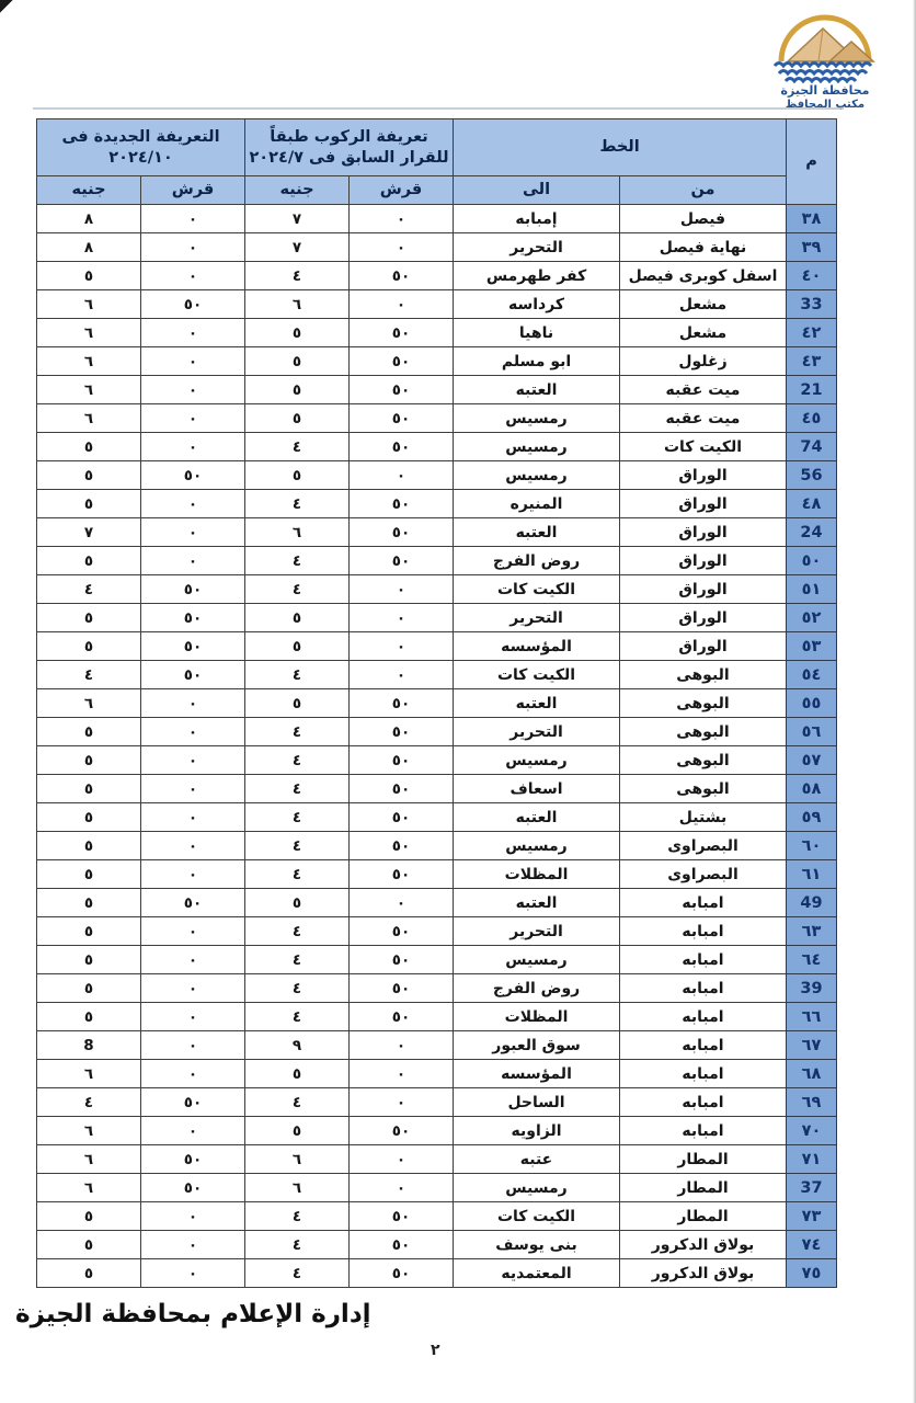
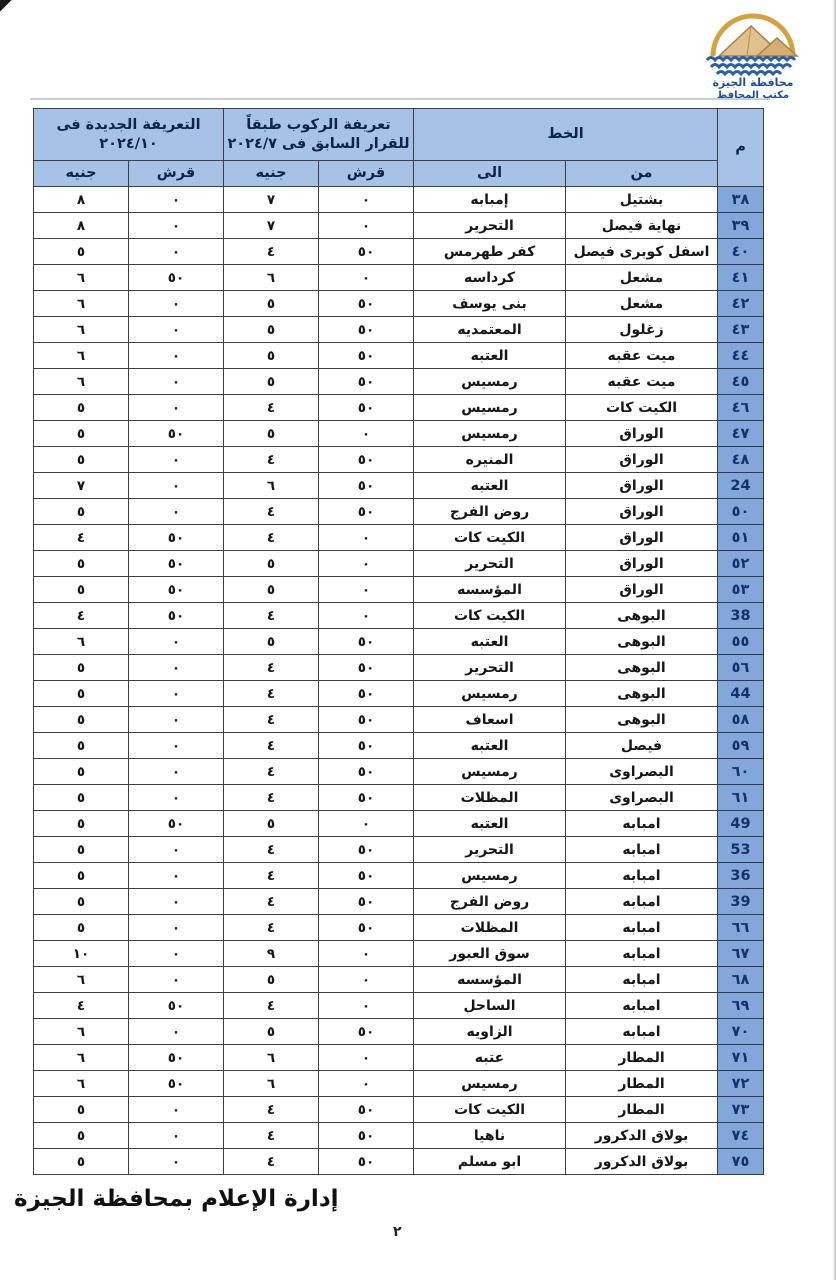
  محافظة الجيزة
  مكتب المحافظ
  م	الخط	تعريفة الركوب طبقاً للقرار السابق فى ٢٠٢٤/٧	التعريفة الجديدة فى ٢٠٢٤/١٠
  من	الى	قرش	جنيه	قرش	جنيه
- ٣٨	فيصل	إمبابه	٠	٧	٠	٨
+ ٣٨	بشتيل	إمبابه	٠	٧	٠	٨
  ٣٩	نهاية فيصل	التحرير	٠	٧	٠	٨
  ٤٠	اسفل كوبرى فيصل	كفر طهرمس	٥٠	٤	٠	٥
- 33	مشعل	كرداسه	٠	٦	٥٠	٦
+ ٤١	مشعل	كرداسه	٠	٦	٥٠	٦
- ٤٢	مشعل	ناهيا	٥٠	٥	٠	٦
+ ٤٢	مشعل	بنى يوسف	٥٠	٥	٠	٦
- ٤٣	زغلول	ابو مسلم	٥٠	٥	٠	٦
+ ٤٣	زغلول	المعتمديه	٥٠	٥	٠	٦
- 21	ميت عقبه	العتبه	٥٠	٥	٠	٦
+ ٤٤	ميت عقبه	العتبه	٥٠	٥	٠	٦
  ٤٥	ميت عقبه	رمسيس	٥٠	٥	٠	٦
- 74	الكيت كات	رمسيس	٥٠	٤	٠	٥
+ ٤٦	الكيت كات	رمسيس	٥٠	٤	٠	٥
- 56	الوراق	رمسيس	٠	٥	٥٠	٥
+ ٤٧	الوراق	رمسيس	٠	٥	٥٠	٥
  ٤٨	الوراق	المنيره	٥٠	٤	٠	٥
  24	الوراق	العتبه	٥٠	٦	٠	٧
  ٥٠	الوراق	روض الفرج	٥٠	٤	٠	٥
  ٥١	الوراق	الكيت كات	٠	٤	٥٠	٤
  ٥٢	الوراق	التحرير	٠	٥	٥٠	٥
  ٥٣	الوراق	المؤسسه	٠	٥	٥٠	٥
- ٥٤	البوهى	الكيت كات	٠	٤	٥٠	٤
+ 38	البوهى	الكيت كات	٠	٤	٥٠	٤
  ٥٥	البوهى	العتبه	٥٠	٥	٠	٦
  ٥٦	البوهى	التحرير	٥٠	٤	٠	٥
- ٥٧	البوهى	رمسيس	٥٠	٤	٠	٥
+ 44	البوهى	رمسيس	٥٠	٤	٠	٥
  ٥٨	البوهى	اسعاف	٥٠	٤	٠	٥
- ٥٩	بشتيل	العتبه	٥٠	٤	٠	٥
+ ٥٩	فيصل	العتبه	٥٠	٤	٠	٥
  ٦٠	البصراوى	رمسيس	٥٠	٤	٠	٥
  ٦١	البصراوى	المظلات	٥٠	٤	٠	٥
  49	امبابه	العتبه	٠	٥	٥٠	٥
- ٦٣	امبابه	التحرير	٥٠	٤	٠	٥
+ 53	امبابه	التحرير	٥٠	٤	٠	٥
- ٦٤	امبابه	رمسيس	٥٠	٤	٠	٥
+ 36	امبابه	رمسيس	٥٠	٤	٠	٥
  39	امبابه	روض الفرج	٥٠	٤	٠	٥
  ٦٦	امبابه	المظلات	٥٠	٤	٠	٥
- ٦٧	امبابه	سوق العبور	٠	٩	٠	8
+ ٦٧	امبابه	سوق العبور	٠	٩	٠	١٠
  ٦٨	امبابه	المؤسسه	٠	٥	٠	٦
  ٦٩	امبابه	الساحل	٠	٤	٥٠	٤
  ٧٠	امبابه	الزاويه	٥٠	٥	٠	٦
  ٧١	المطار	عتبه	٠	٦	٥٠	٦
- 37	المطار	رمسيس	٠	٦	٥٠	٦
+ ٧٢	المطار	رمسيس	٠	٦	٥٠	٦
  ٧٣	المطار	الكيت كات	٥٠	٤	٠	٥
- ٧٤	بولاق الدكرور	بنى يوسف	٥٠	٤	٠	٥
+ ٧٤	بولاق الدكرور	ناهيا	٥٠	٤	٠	٥
- ٧٥	بولاق الدكرور	المعتمديه	٥٠	٤	٠	٥
+ ٧٥	بولاق الدكرور	ابو مسلم	٥٠	٤	٠	٥
  إدارة الإعلام بمحافظة الجيزة
  ٢
